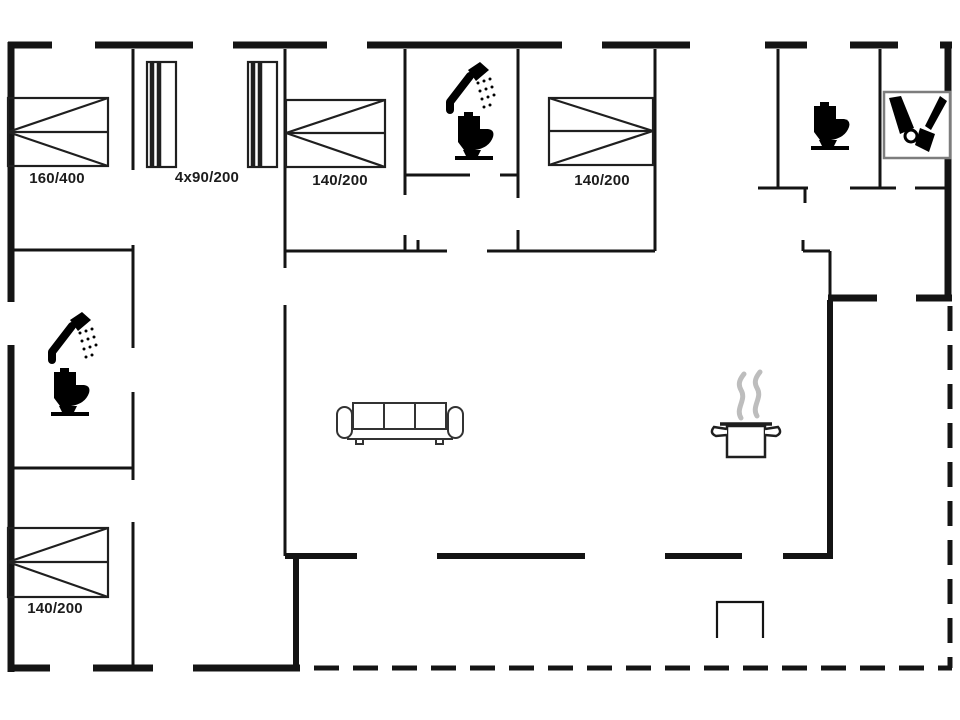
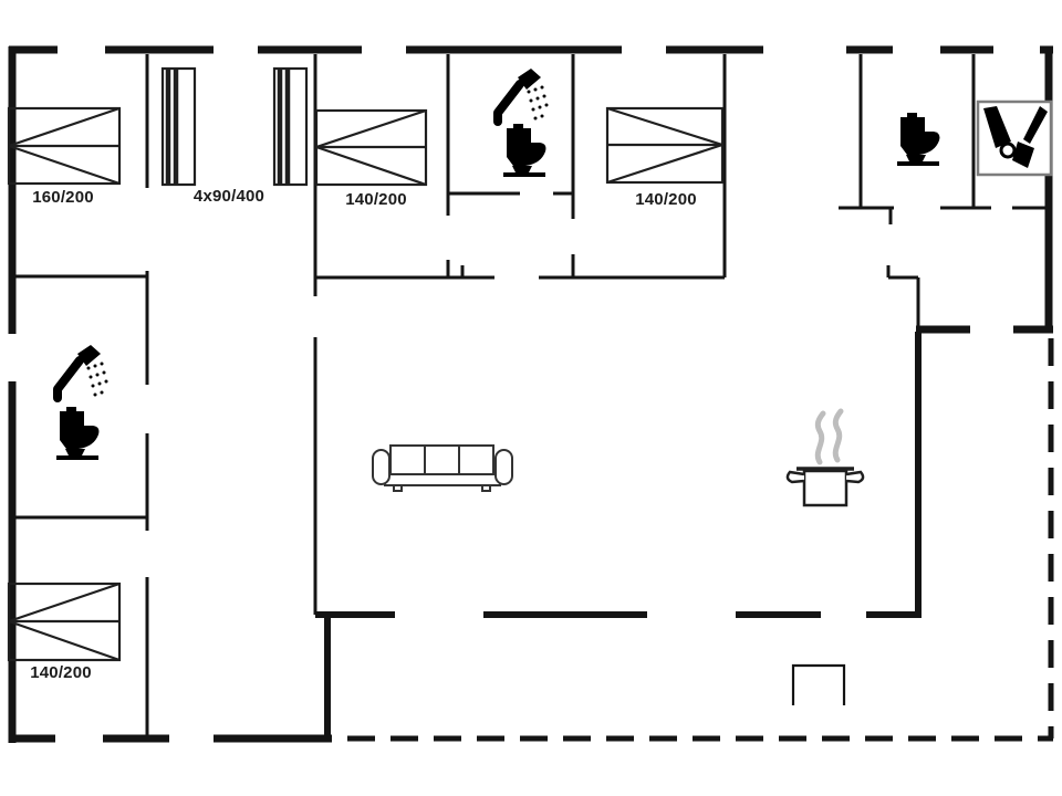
- 160/400
+ 160/200
- 4x90/200
+ 4x90/400
  140/200
  140/200
  140/200
